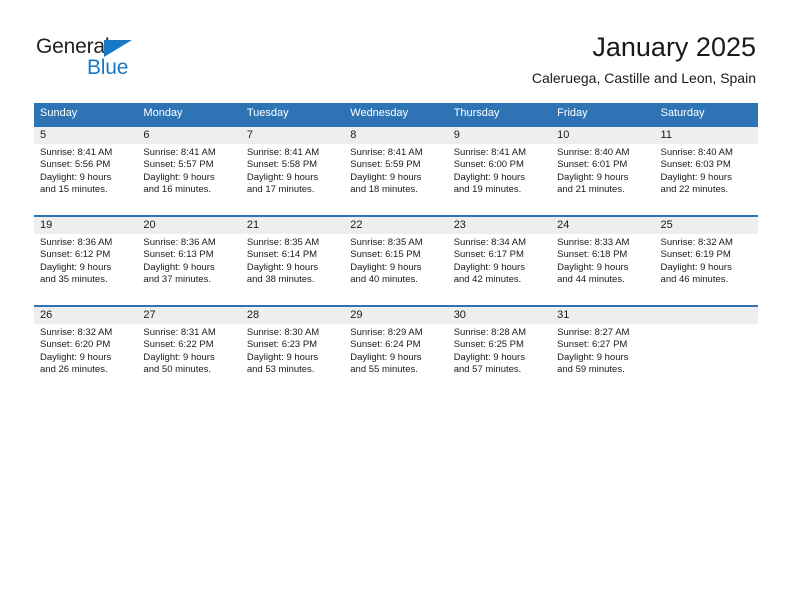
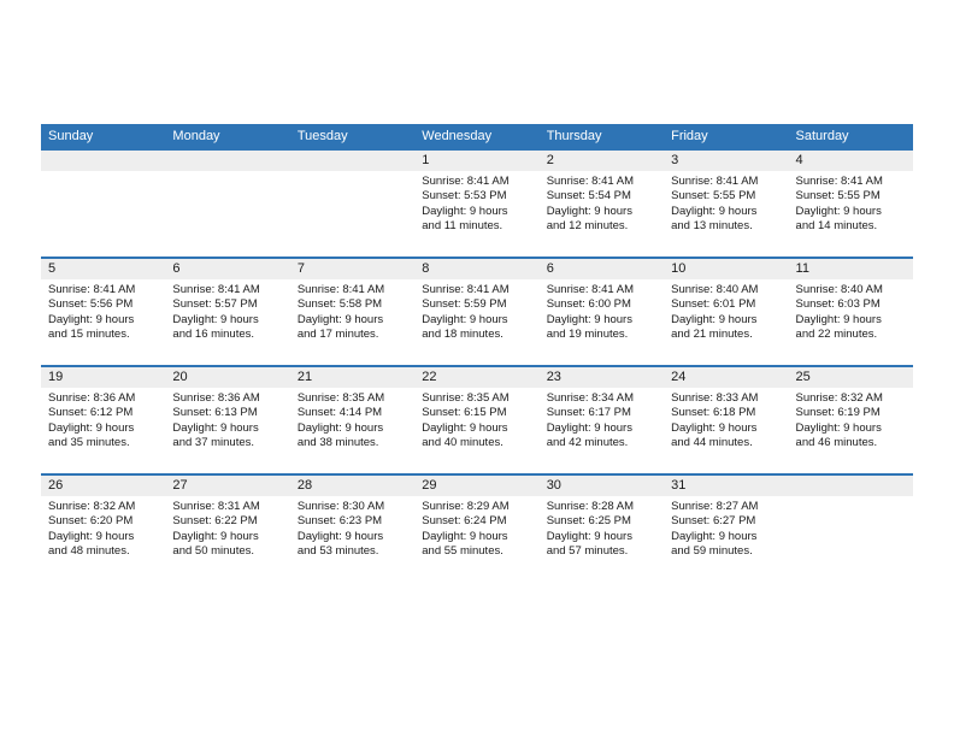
- General
- Blue
- January 2025
- Caleruega, Castille and Leon, Spain
  Sunday	Monday	Tuesday	Wednesday	Thursday	Friday	Saturday
+ 			1Sunrise: 8:41 AMSunset: 5:53 PMDaylight: 9 hoursand 11 minutes.	2Sunrise: 8:41 AMSunset: 5:54 PMDaylight: 9 hoursand 12 minutes.	3Sunrise: 8:41 AMSunset: 5:55 PMDaylight: 9 hoursand 13 minutes.	4Sunrise: 8:41 AMSunset: 5:55 PMDaylight: 9 hoursand 14 minutes.
- 5Sunrise: 8:41 AMSunset: 5:56 PMDaylight: 9 hoursand 15 minutes.	6Sunrise: 8:41 AMSunset: 5:57 PMDaylight: 9 hoursand 16 minutes.	7Sunrise: 8:41 AMSunset: 5:58 PMDaylight: 9 hoursand 17 minutes.	8Sunrise: 8:41 AMSunset: 5:59 PMDaylight: 9 hoursand 18 minutes.	9Sunrise: 8:41 AMSunset: 6:00 PMDaylight: 9 hoursand 19 minutes.	10Sunrise: 8:40 AMSunset: 6:01 PMDaylight: 9 hoursand 21 minutes.	11Sunrise: 8:40 AMSunset: 6:03 PMDaylight: 9 hoursand 22 minutes.
+ 5Sunrise: 8:41 AMSunset: 5:56 PMDaylight: 9 hoursand 15 minutes.	6Sunrise: 8:41 AMSunset: 5:57 PMDaylight: 9 hoursand 16 minutes.	7Sunrise: 8:41 AMSunset: 5:58 PMDaylight: 9 hoursand 17 minutes.	8Sunrise: 8:41 AMSunset: 5:59 PMDaylight: 9 hoursand 18 minutes.	6Sunrise: 8:41 AMSunset: 6:00 PMDaylight: 9 hoursand 19 minutes.	10Sunrise: 8:40 AMSunset: 6:01 PMDaylight: 9 hoursand 21 minutes.	11Sunrise: 8:40 AMSunset: 6:03 PMDaylight: 9 hoursand 22 minutes.
- 19Sunrise: 8:36 AMSunset: 6:12 PMDaylight: 9 hoursand 35 minutes.	20Sunrise: 8:36 AMSunset: 6:13 PMDaylight: 9 hoursand 37 minutes.	21Sunrise: 8:35 AMSunset: 6:14 PMDaylight: 9 hoursand 38 minutes.	22Sunrise: 8:35 AMSunset: 6:15 PMDaylight: 9 hoursand 40 minutes.	23Sunrise: 8:34 AMSunset: 6:17 PMDaylight: 9 hoursand 42 minutes.	24Sunrise: 8:33 AMSunset: 6:18 PMDaylight: 9 hoursand 44 minutes.	25Sunrise: 8:32 AMSunset: 6:19 PMDaylight: 9 hoursand 46 minutes.
+ 19Sunrise: 8:36 AMSunset: 6:12 PMDaylight: 9 hoursand 35 minutes.	20Sunrise: 8:36 AMSunset: 6:13 PMDaylight: 9 hoursand 37 minutes.	21Sunrise: 8:35 AMSunset: 4:14 PMDaylight: 9 hoursand 38 minutes.	22Sunrise: 8:35 AMSunset: 6:15 PMDaylight: 9 hoursand 40 minutes.	23Sunrise: 8:34 AMSunset: 6:17 PMDaylight: 9 hoursand 42 minutes.	24Sunrise: 8:33 AMSunset: 6:18 PMDaylight: 9 hoursand 44 minutes.	25Sunrise: 8:32 AMSunset: 6:19 PMDaylight: 9 hoursand 46 minutes.
- 26Sunrise: 8:32 AMSunset: 6:20 PMDaylight: 9 hoursand 26 minutes.	27Sunrise: 8:31 AMSunset: 6:22 PMDaylight: 9 hoursand 50 minutes.	28Sunrise: 8:30 AMSunset: 6:23 PMDaylight: 9 hoursand 53 minutes.	29Sunrise: 8:29 AMSunset: 6:24 PMDaylight: 9 hoursand 55 minutes.	30Sunrise: 8:28 AMSunset: 6:25 PMDaylight: 9 hoursand 57 minutes.	31Sunrise: 8:27 AMSunset: 6:27 PMDaylight: 9 hoursand 59 minutes.
+ 26Sunrise: 8:32 AMSunset: 6:20 PMDaylight: 9 hoursand 48 minutes.	27Sunrise: 8:31 AMSunset: 6:22 PMDaylight: 9 hoursand 50 minutes.	28Sunrise: 8:30 AMSunset: 6:23 PMDaylight: 9 hoursand 53 minutes.	29Sunrise: 8:29 AMSunset: 6:24 PMDaylight: 9 hoursand 55 minutes.	30Sunrise: 8:28 AMSunset: 6:25 PMDaylight: 9 hoursand 57 minutes.	31Sunrise: 8:27 AMSunset: 6:27 PMDaylight: 9 hoursand 59 minutes.
